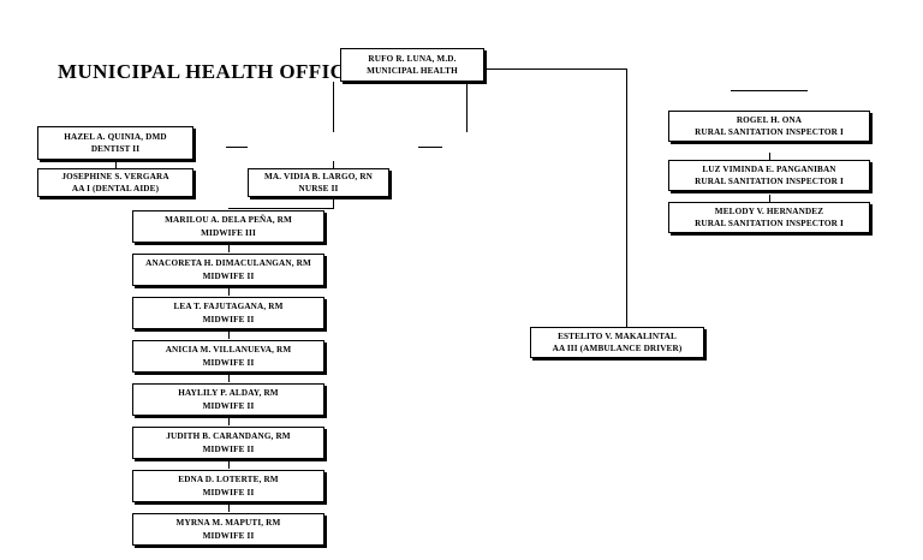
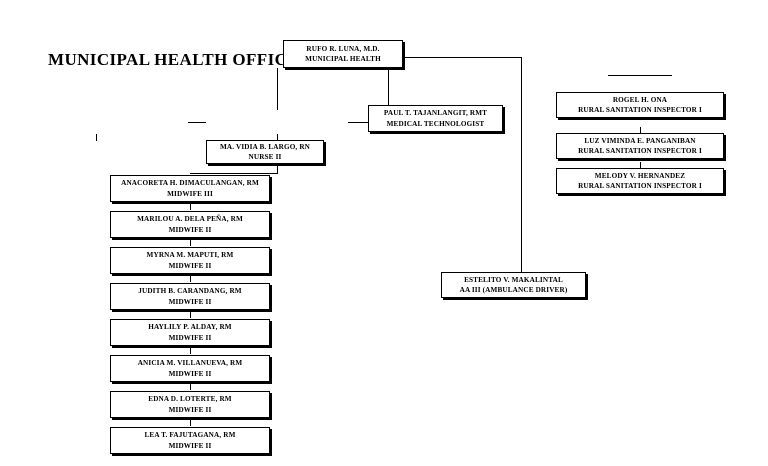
  MUNICIPAL HEALTH OFFIC
  RUFO R. LUNA, M.D.
  MUNICIPAL HEALTH
- HAZEL A. QUINIA, DMD
- DENTIST II
- JOSEPHINE S. VERGARA
- AA I (DENTAL AIDE)
  MA. VIDIA B. LARGO, RN
  NURSE II
+ PAUL T. TAJANLANGIT, RMT
+ MEDICAL TECHNOLOGIST
  ESTELITO V. MAKALINTAL
  AA III (AMBULANCE DRIVER)
  ROGEL H. ONA
  RURAL SANITATION INSPECTOR I
  LUZ VIMINDA E. PANGANIBAN
  RURAL SANITATION INSPECTOR I
  MELODY V. HERNANDEZ
  RURAL SANITATION INSPECTOR I
- MARILOU A. DELA PEÑA, RM
+ ANACORETA H. DIMACULANGAN, RM
  MIDWIFE III
- ANACORETA H. DIMACULANGAN, RM
+ MARILOU A. DELA PEÑA, RM
  MIDWIFE II
- LEA T. FAJUTAGANA, RM
+ MYRNA M. MAPUTI, RM
  MIDWIFE II
- ANICIA M. VILLANUEVA, RM
+ JUDITH B. CARANDANG, RM
  MIDWIFE II
  HAYLILY P. ALDAY, RM
  MIDWIFE II
- JUDITH B. CARANDANG, RM
+ ANICIA M. VILLANUEVA, RM
  MIDWIFE II
  EDNA D. LOTERTE, RM
  MIDWIFE II
- MYRNA M. MAPUTI, RM
+ LEA T. FAJUTAGANA, RM
  MIDWIFE II
